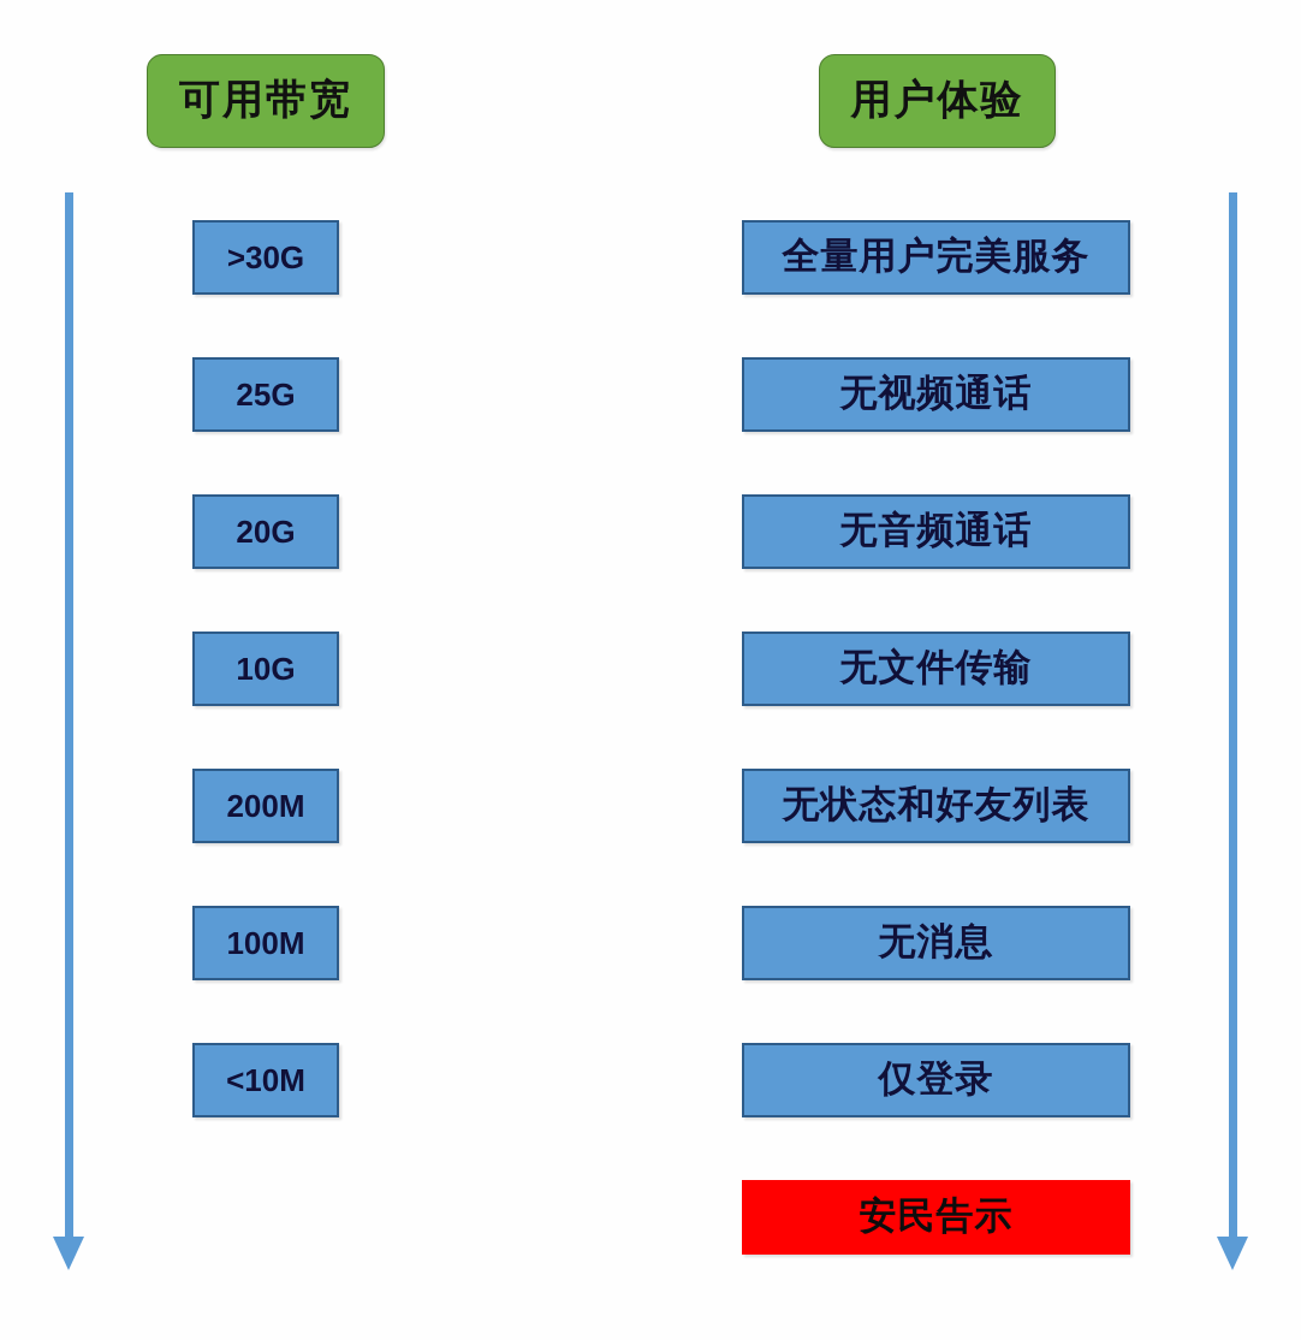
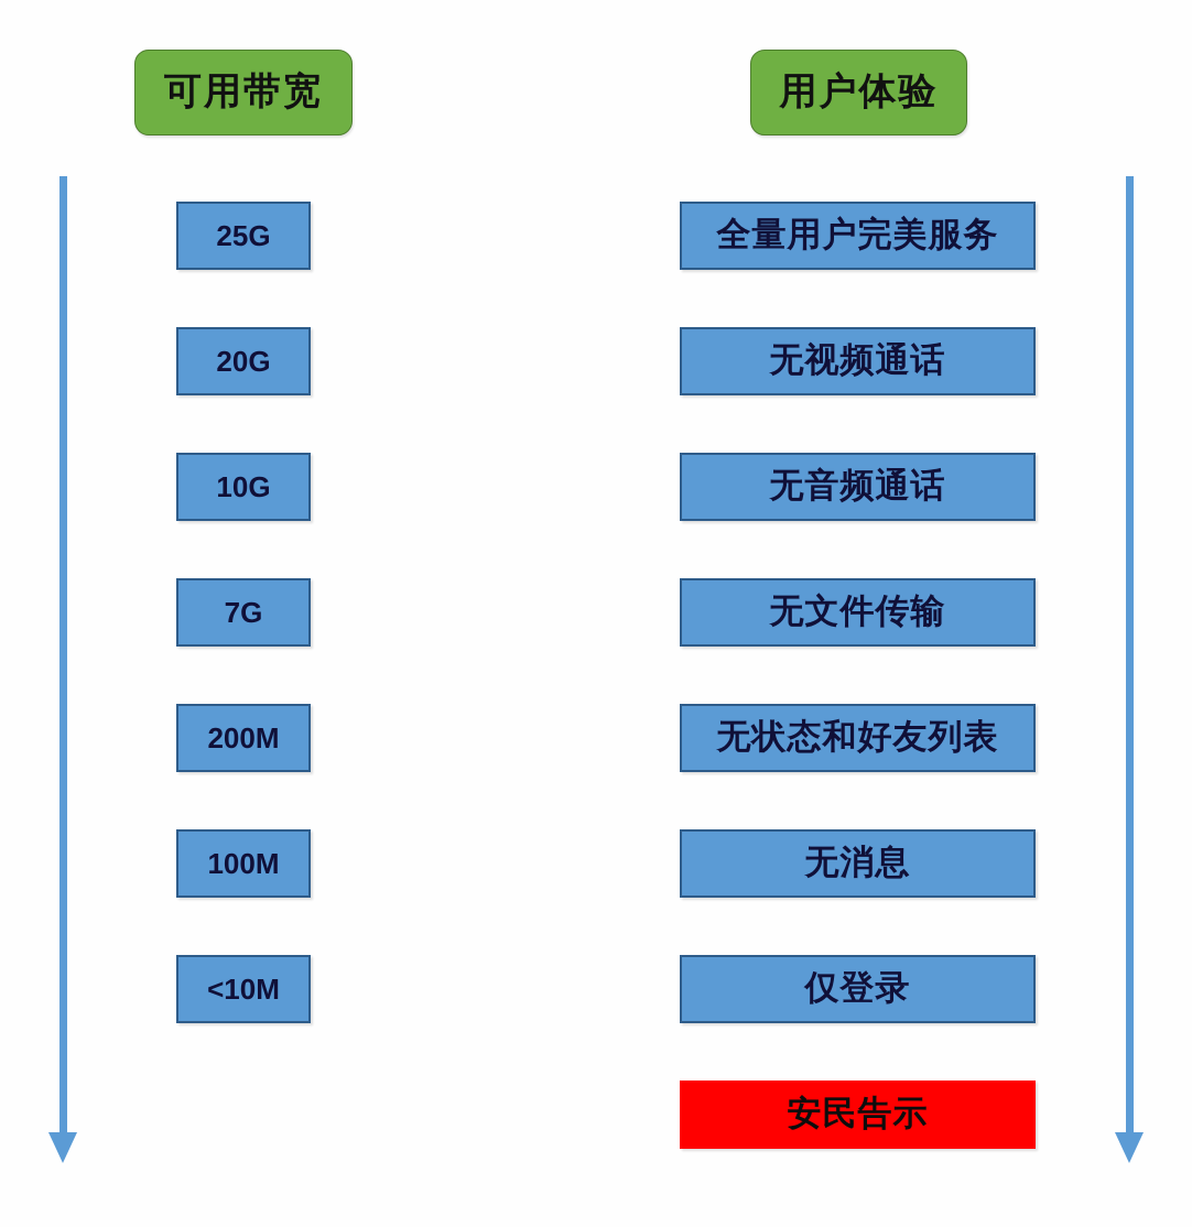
  可用带宽
  用户体验
- >30G
  25G
  20G
  10G
+ 7G
  200M
  100M
  <10M
  全量用户完美服务
  无视频通话
  无音频通话
  无文件传输
  无状态和好友列表
  无消息
  仅登录
  安民告示
